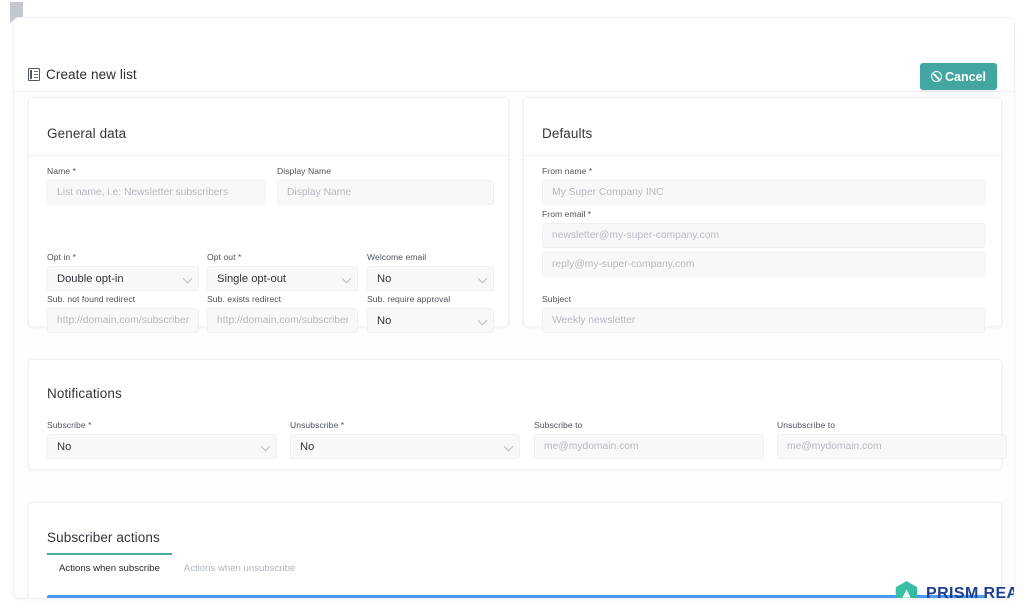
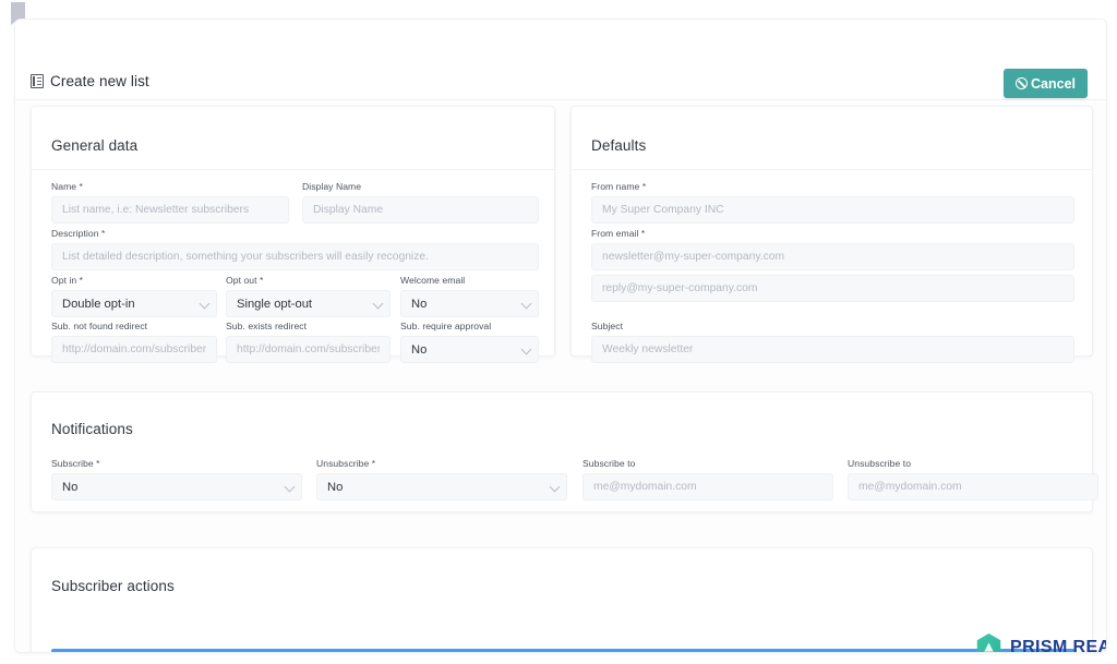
  Create new list
  Cancel
  General data
  Name *
  List name, i.e: Newsletter subscribers
  Display Name
  Display Name
+ Description *
+ List detailed description, something your subscribers will easily recognize.
  Opt in *
  Double opt-in
  Opt out *
  Single opt-out
  Welcome email
  No
  Sub. not found redirect
  http://domain.com/subscriber
  Sub. exists redirect
  http://domain.com/subscriber
  Sub. require approval
  No
  Defaults
  From name *
  My Super Company INC
  From email *
  newsletter@my-super-company.com
  reply@my-super-company.com
  Subject
  Weekly newsletter
  Notifications
  Subscribe *
  No
  Unsubscribe *
  No
  Subscribe to
  me@mydomain.com
  Unsubscribe to
  me@mydomain.com
  Subscriber actions
- Actions when subscribe
- Actions when unsubscribe
  PRISM REA
